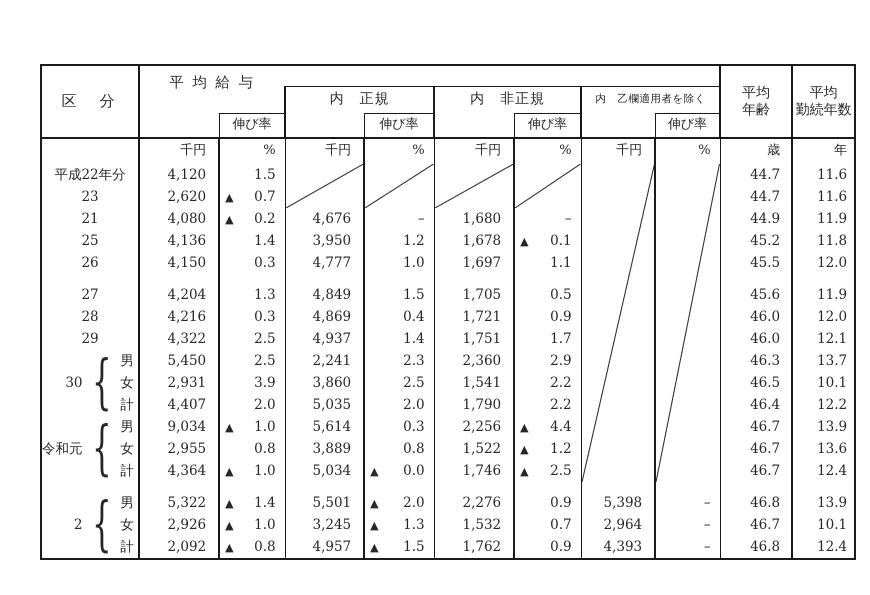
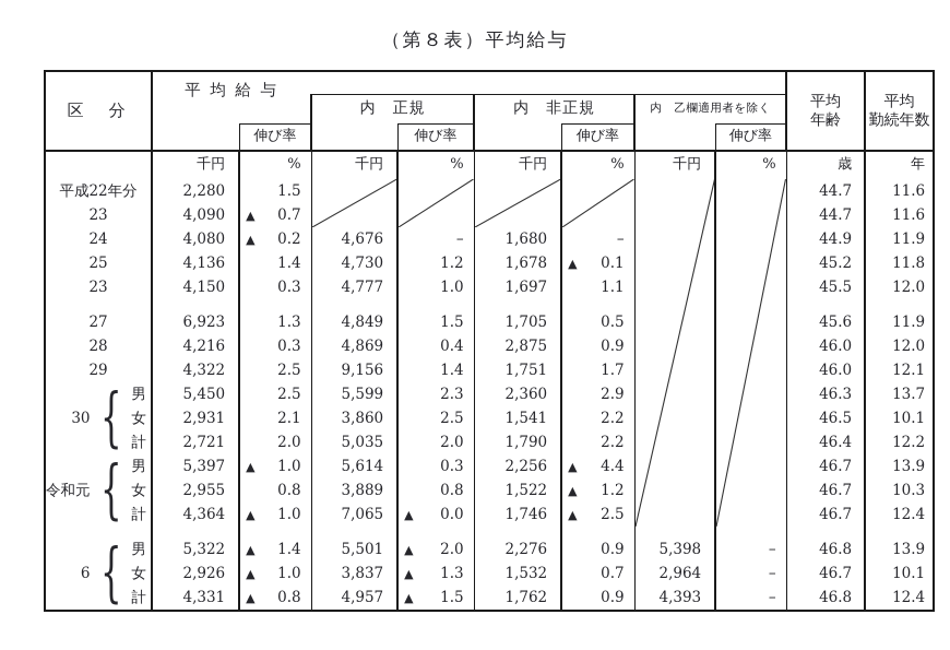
+ （第８表）平均給与
  区 分	平 均 給 与		平均 年齢	平均 勤続年数
  内 正規	内 非正規	内 乙欄適用者を除く
  	伸び率		伸び率		伸び率		伸び率
  	千円	%	千円	%	千円	%	千円	%	歳	年
- 平成22年分	4,120	1.5							44.7	11.6
+ 平成22年分	2,280	1.5							44.7	11.6
- 23	2,620	▲ 0.7	44.7	11.6
+ 23	4,090	▲ 0.7	44.7	11.6
- 21	4,080	▲ 0.2	4,676	–	1,680	–	44.9	11.9
+ 24	4,080	▲ 0.2	4,676	–	1,680	–	44.9	11.9
- 25	4,136	1.4	3,950	1.2	1,678	▲ 0.1	45.2	11.8
+ 25	4,136	1.4	4,730	1.2	1,678	▲ 0.1	45.2	11.8
- 26	4,150	0.3	4,777	1.0	1,697	1.1	45.5	12.0
+ 23	4,150	0.3	4,777	1.0	1,697	1.1	45.5	12.0
- 27	4,204	1.3	4,849	1.5	1,705	0.5	45.6	11.9
+ 27	6,923	1.3	4,849	1.5	1,705	0.5	45.6	11.9
- 28	4,216	0.3	4,869	0.4	1,721	0.9	46.0	12.0
+ 28	4,216	0.3	4,869	0.4	2,875	0.9	46.0	12.0
- 29	4,322	2.5	4,937	1.4	1,751	1.7	46.0	12.1
+ 29	4,322	2.5	9,156	1.4	1,751	1.7	46.0	12.1
- 30 { 男女計	5,450	2.5	2,241	2.3	2,360	2.9	46.3	13.7
+ 30 { 男女計	5,450	2.5	5,599	2.3	2,360	2.9	46.3	13.7
- 2,931	3.9	3,860	2.5	1,541	2.2	46.5	10.1
+ 2,931	2.1	3,860	2.5	1,541	2.2	46.5	10.1
- 4,407	2.0	5,035	2.0	1,790	2.2	46.4	12.2
+ 2,721	2.0	5,035	2.0	1,790	2.2	46.4	12.2
- 令和元 { 男女計	9,034	▲ 1.0	5,614	0.3	2,256	▲ 4.4	46.7	13.9
+ 令和元 { 男女計	5,397	▲ 1.0	5,614	0.3	2,256	▲ 4.4	46.7	13.9
- 2,955	0.8	3,889	0.8	1,522	▲ 1.2	46.7	13.6
+ 2,955	0.8	3,889	0.8	1,522	▲ 1.2	46.7	10.3
- 4,364	▲ 1.0	5,034	▲ 0.0	1,746	▲ 2.5	46.7	12.4
+ 4,364	▲ 1.0	7,065	▲ 0.0	1,746	▲ 2.5	46.7	12.4
- 2 { 男女計	5,322	▲ 1.4	5,501	▲ 2.0	2,276	0.9	5,398	–	46.8	13.9
+ 6 { 男女計	5,322	▲ 1.4	5,501	▲ 2.0	2,276	0.9	5,398	–	46.8	13.9
- 2,926	▲ 1.0	3,245	▲ 1.3	1,532	0.7	2,964	–	46.7	10.1
+ 2,926	▲ 1.0	3,837	▲ 1.3	1,532	0.7	2,964	–	46.7	10.1
- 2,092	▲ 0.8	4,957	▲ 1.5	1,762	0.9	4,393	–	46.8	12.4
+ 4,331	▲ 0.8	4,957	▲ 1.5	1,762	0.9	4,393	–	46.8	12.4
